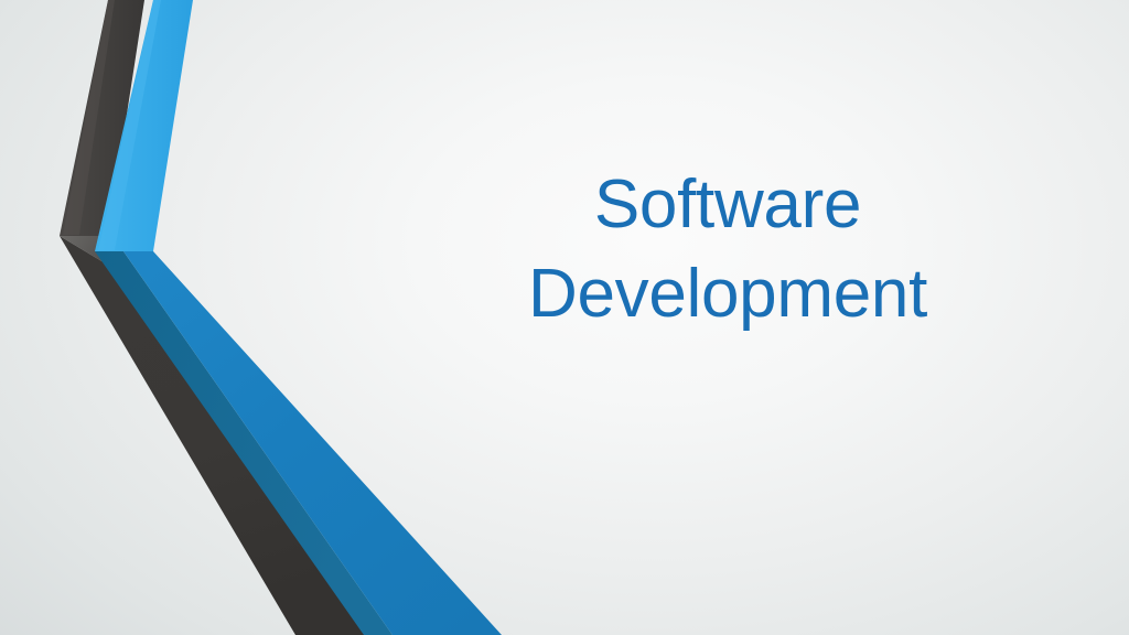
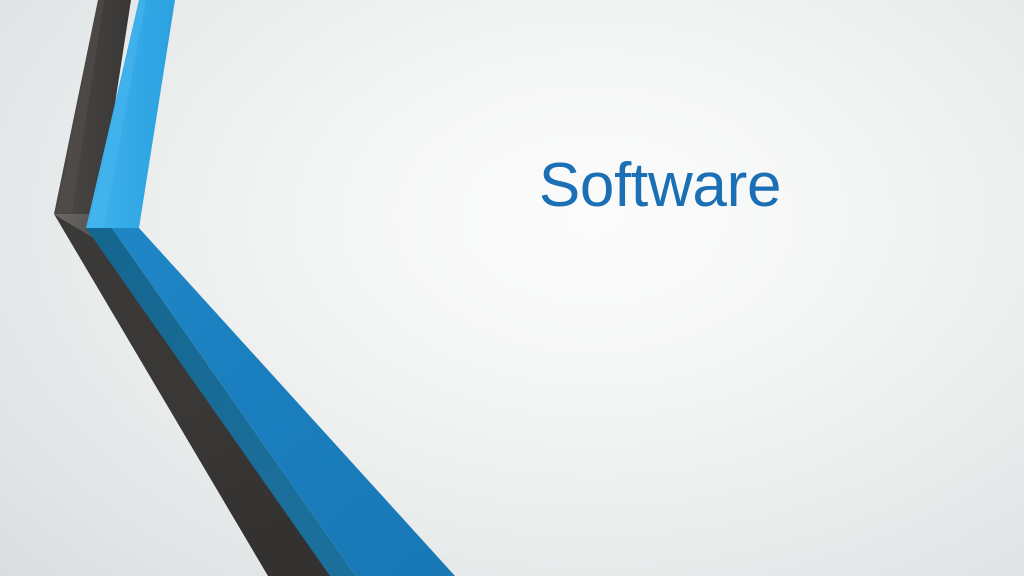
  Software
- Development
